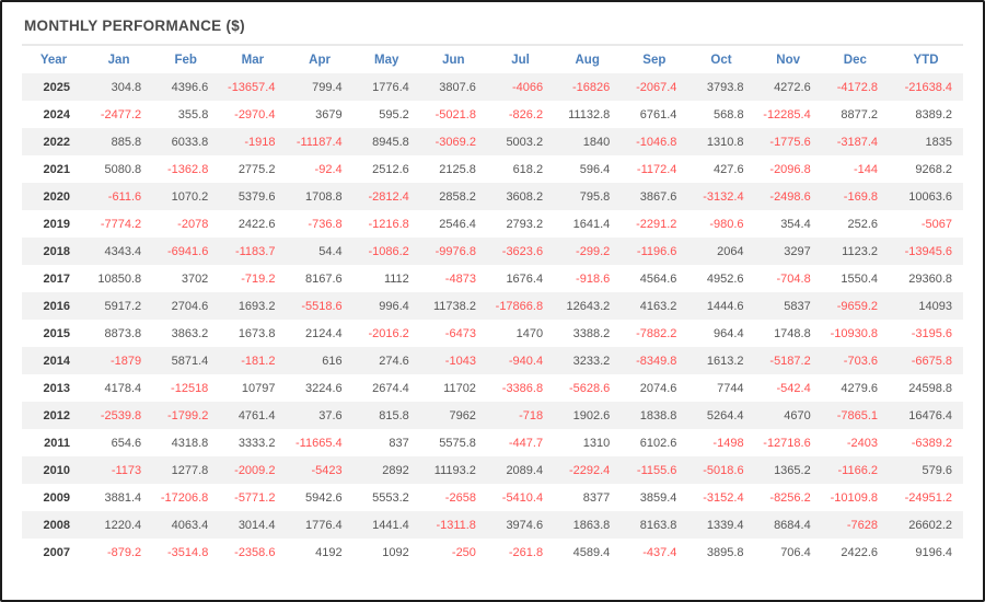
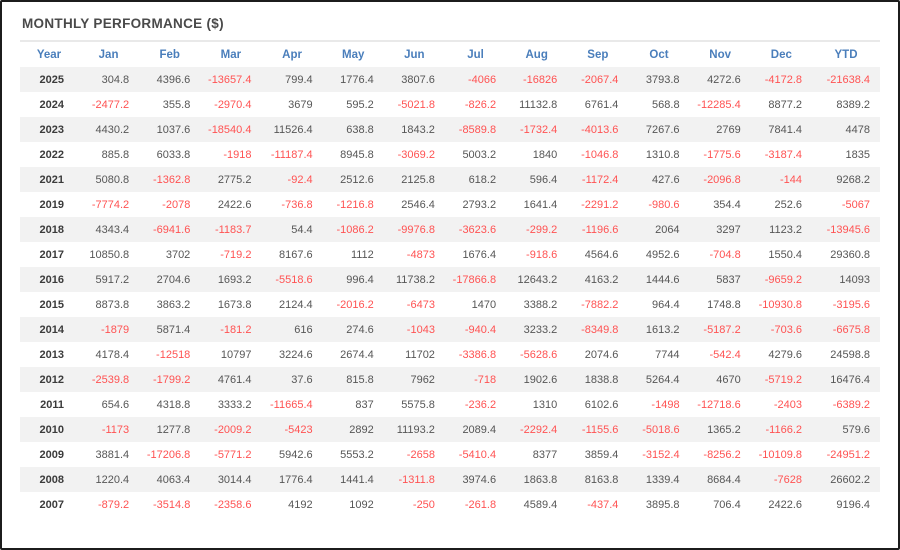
  MONTHLY PERFORMANCE ($)
  Year	Jan	Feb	Mar	Apr	May	Jun	Jul	Aug	Sep	Oct	Nov	Dec	YTD
  2025	304.8	4396.6	-13657.4	799.4	1776.4	3807.6	-4066	-16826	-2067.4	3793.8	4272.6	-4172.8	-21638.4
  2024	-2477.2	355.8	-2970.4	3679	595.2	-5021.8	-826.2	11132.8	6761.4	568.8	-12285.4	8877.2	8389.2
+ 2023	4430.2	1037.6	-18540.4	11526.4	638.8	1843.2	-8589.8	-1732.4	-4013.6	7267.6	2769	7841.4	4478
  2022	885.8	6033.8	-1918	-11187.4	8945.8	-3069.2	5003.2	1840	-1046.8	1310.8	-1775.6	-3187.4	1835
  2021	5080.8	-1362.8	2775.2	-92.4	2512.6	2125.8	618.2	596.4	-1172.4	427.6	-2096.8	-144	9268.2
- 2020	-611.6	1070.2	5379.6	1708.8	-2812.4	2858.2	3608.2	795.8	3867.6	-3132.4	-2498.6	-169.8	10063.6
  2019	-7774.2	-2078	2422.6	-736.8	-1216.8	2546.4	2793.2	1641.4	-2291.2	-980.6	354.4	252.6	-5067
  2018	4343.4	-6941.6	-1183.7	54.4	-1086.2	-9976.8	-3623.6	-299.2	-1196.6	2064	3297	1123.2	-13945.6
  2017	10850.8	3702	-719.2	8167.6	1112	-4873	1676.4	-918.6	4564.6	4952.6	-704.8	1550.4	29360.8
  2016	5917.2	2704.6	1693.2	-5518.6	996.4	11738.2	-17866.8	12643.2	4163.2	1444.6	5837	-9659.2	14093
  2015	8873.8	3863.2	1673.8	2124.4	-2016.2	-6473	1470	3388.2	-7882.2	964.4	1748.8	-10930.8	-3195.6
  2014	-1879	5871.4	-181.2	616	274.6	-1043	-940.4	3233.2	-8349.8	1613.2	-5187.2	-703.6	-6675.8
  2013	4178.4	-12518	10797	3224.6	2674.4	11702	-3386.8	-5628.6	2074.6	7744	-542.4	4279.6	24598.8
- 2012	-2539.8	-1799.2	4761.4	37.6	815.8	7962	-718	1902.6	1838.8	5264.4	4670	-7865.1	16476.4
+ 2012	-2539.8	-1799.2	4761.4	37.6	815.8	7962	-718	1902.6	1838.8	5264.4	4670	-5719.2	16476.4
- 2011	654.6	4318.8	3333.2	-11665.4	837	5575.8	-447.7	1310	6102.6	-1498	-12718.6	-2403	-6389.2
+ 2011	654.6	4318.8	3333.2	-11665.4	837	5575.8	-236.2	1310	6102.6	-1498	-12718.6	-2403	-6389.2
  2010	-1173	1277.8	-2009.2	-5423	2892	11193.2	2089.4	-2292.4	-1155.6	-5018.6	1365.2	-1166.2	579.6
  2009	3881.4	-17206.8	-5771.2	5942.6	5553.2	-2658	-5410.4	8377	3859.4	-3152.4	-8256.2	-10109.8	-24951.2
  2008	1220.4	4063.4	3014.4	1776.4	1441.4	-1311.8	3974.6	1863.8	8163.8	1339.4	8684.4	-7628	26602.2
  2007	-879.2	-3514.8	-2358.6	4192	1092	-250	-261.8	4589.4	-437.4	3895.8	706.4	2422.6	9196.4
